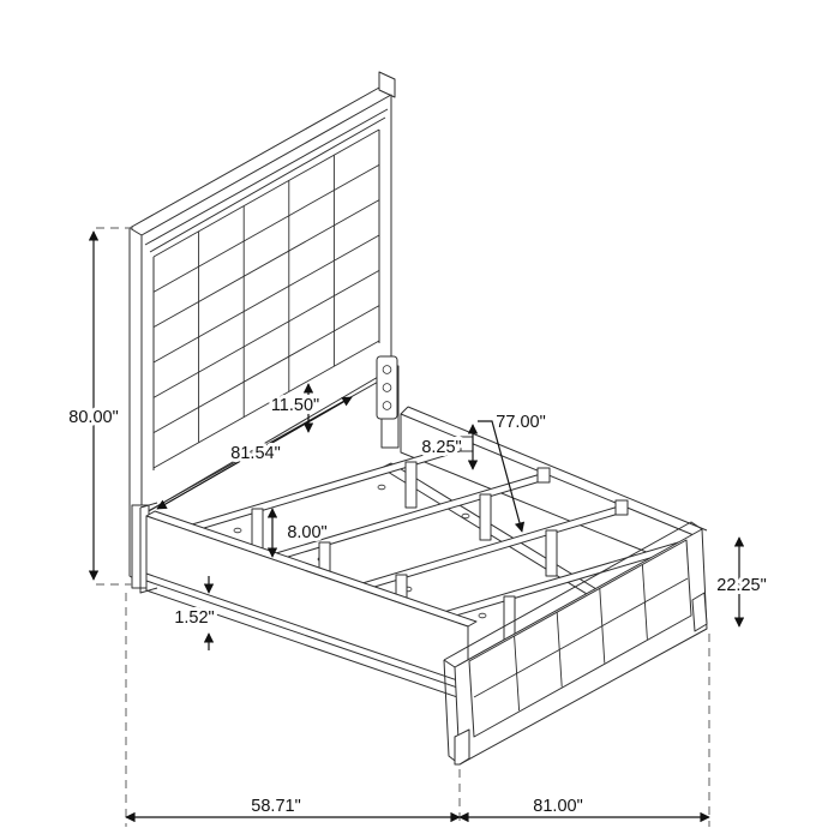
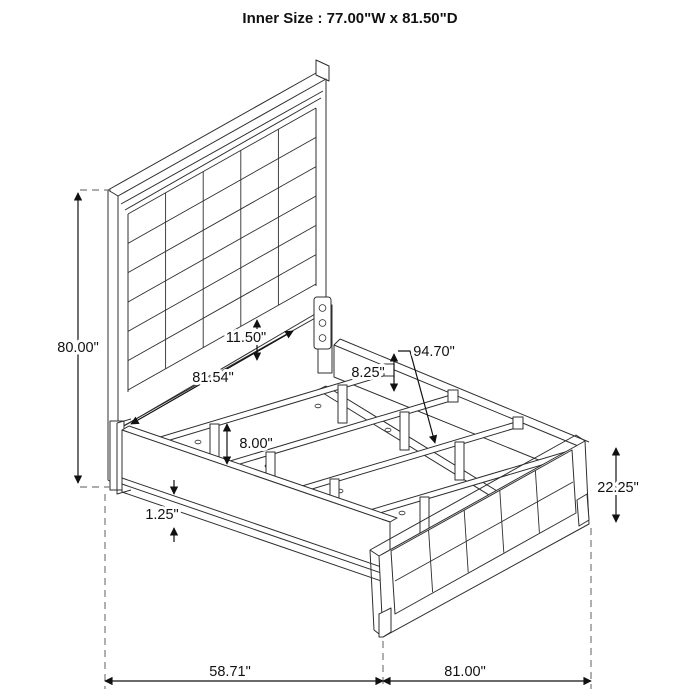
  80.00"
  11.50"
  81.54"
  8.25"
- 77.00"
+ 94.70"
  8.00"
- 1.52"
+ 1.25"
  22.25"
  58.71"
  81.00"
+ Inner Size : 77.00"W x 81.50"D
